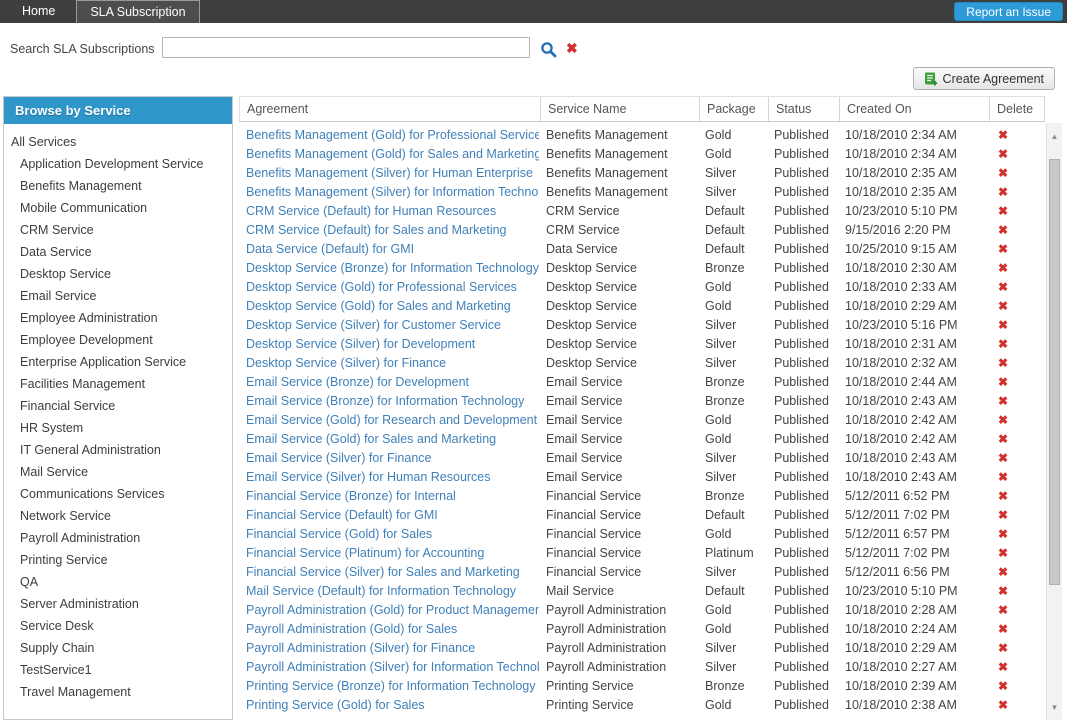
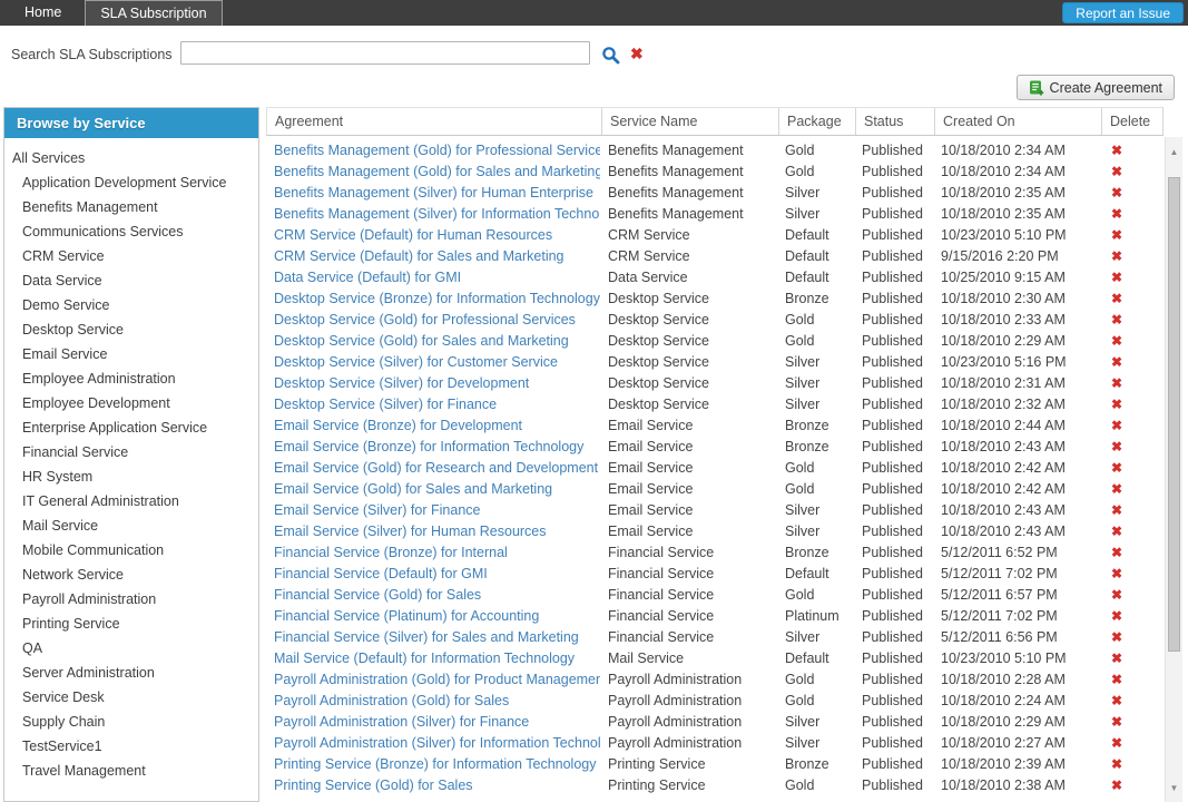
  Home
  SLA Subscription
  Report an Issue
  Search SLA Subscriptions
  ✖
  Create Agreement
  Browse by Service
  All Services
  Application Development Service
  Benefits Management
- Mobile Communication
+ Communications Services
  CRM Service
  Data Service
+ Demo Service
  Desktop Service
  Email Service
  Employee Administration
  Employee Development
  Enterprise Application Service
- Facilities Management
  Financial Service
  HR System
  IT General Administration
  Mail Service
- Communications Services
+ Mobile Communication
  Network Service
  Payroll Administration
  Printing Service
  QA
  Server Administration
  Service Desk
  Supply Chain
  TestService1
  Travel Management
  Agreement
  Service Name
  Package
  Status
  Created On
  Delete
  Benefits Management (Gold) for Professional Service
  Benefits Management
  Gold
  Published
  10/18/2010 2:34 AM
  ✖
  Benefits Management (Gold) for Sales and Marketing
  Benefits Management
  Gold
  Published
  10/18/2010 2:34 AM
  ✖
  Benefits Management (Silver) for Human Enterprise
  Benefits Management
  Silver
  Published
  10/18/2010 2:35 AM
  ✖
  Benefits Management (Silver) for Information Techno
  Benefits Management
  Silver
  Published
  10/18/2010 2:35 AM
  ✖
  CRM Service (Default) for Human Resources
  CRM Service
  Default
  Published
  10/23/2010 5:10 PM
  ✖
  CRM Service (Default) for Sales and Marketing
  CRM Service
  Default
  Published
  9/15/2016 2:20 PM
  ✖
  Data Service (Default) for GMI
  Data Service
  Default
  Published
  10/25/2010 9:15 AM
  ✖
  Desktop Service (Bronze) for Information Technology
  Desktop Service
  Bronze
  Published
  10/18/2010 2:30 AM
  ✖
  Desktop Service (Gold) for Professional Services
  Desktop Service
  Gold
  Published
  10/18/2010 2:33 AM
  ✖
  Desktop Service (Gold) for Sales and Marketing
  Desktop Service
  Gold
  Published
  10/18/2010 2:29 AM
  ✖
  Desktop Service (Silver) for Customer Service
  Desktop Service
  Silver
  Published
  10/23/2010 5:16 PM
  ✖
  Desktop Service (Silver) for Development
  Desktop Service
  Silver
  Published
  10/18/2010 2:31 AM
  ✖
  Desktop Service (Silver) for Finance
  Desktop Service
  Silver
  Published
  10/18/2010 2:32 AM
  ✖
  Email Service (Bronze) for Development
  Email Service
  Bronze
  Published
  10/18/2010 2:44 AM
  ✖
  Email Service (Bronze) for Information Technology
  Email Service
  Bronze
  Published
  10/18/2010 2:43 AM
  ✖
  Email Service (Gold) for Research and Development
  Email Service
  Gold
  Published
  10/18/2010 2:42 AM
  ✖
  Email Service (Gold) for Sales and Marketing
  Email Service
  Gold
  Published
  10/18/2010 2:42 AM
  ✖
  Email Service (Silver) for Finance
  Email Service
  Silver
  Published
  10/18/2010 2:43 AM
  ✖
  Email Service (Silver) for Human Resources
  Email Service
  Silver
  Published
  10/18/2010 2:43 AM
  ✖
  Financial Service (Bronze) for Internal
  Financial Service
  Bronze
  Published
  5/12/2011 6:52 PM
  ✖
  Financial Service (Default) for GMI
  Financial Service
  Default
  Published
  5/12/2011 7:02 PM
  ✖
  Financial Service (Gold) for Sales
  Financial Service
  Gold
  Published
  5/12/2011 6:57 PM
  ✖
  Financial Service (Platinum) for Accounting
  Financial Service
  Platinum
  Published
  5/12/2011 7:02 PM
  ✖
  Financial Service (Silver) for Sales and Marketing
  Financial Service
  Silver
  Published
  5/12/2011 6:56 PM
  ✖
  Mail Service (Default) for Information Technology
  Mail Service
  Default
  Published
  10/23/2010 5:10 PM
  ✖
  Payroll Administration (Gold) for Product Managemen
  Payroll Administration
  Gold
  Published
  10/18/2010 2:28 AM
  ✖
  Payroll Administration (Gold) for Sales
  Payroll Administration
  Gold
  Published
  10/18/2010 2:24 AM
  ✖
  Payroll Administration (Silver) for Finance
  Payroll Administration
  Silver
  Published
  10/18/2010 2:29 AM
  ✖
  Payroll Administration (Silver) for Information Technol
  Payroll Administration
  Silver
  Published
  10/18/2010 2:27 AM
  ✖
  Printing Service (Bronze) for Information Technology
  Printing Service
  Bronze
  Published
  10/18/2010 2:39 AM
  ✖
  Printing Service (Gold) for Sales
  Printing Service
  Gold
  Published
  10/18/2010 2:38 AM
  ✖
  ▲
  ▼
